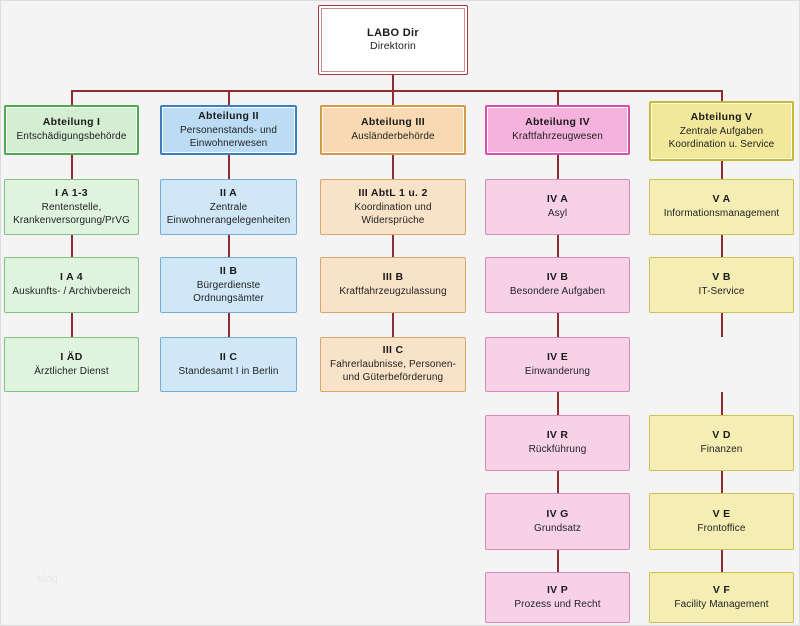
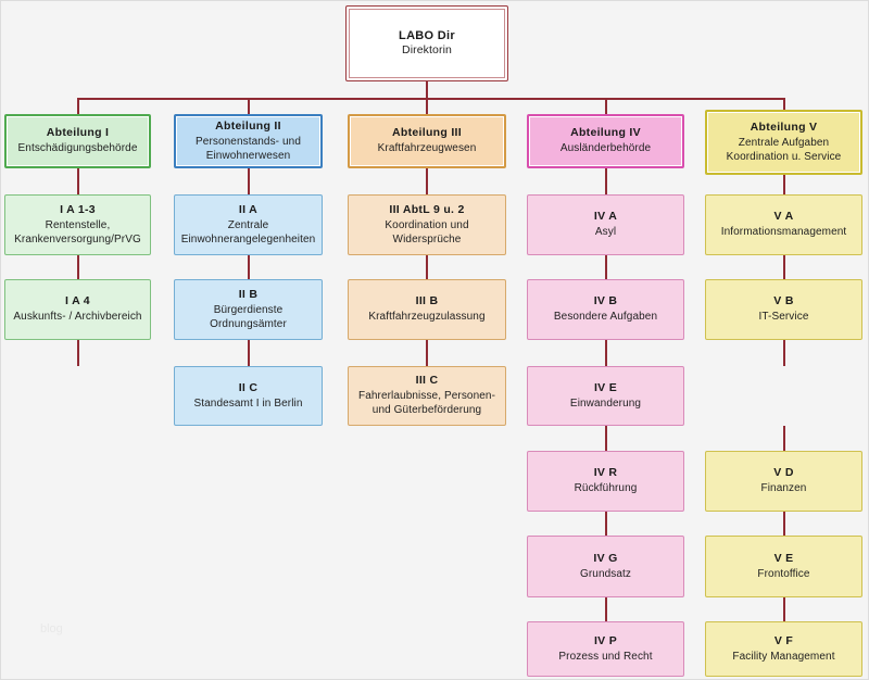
  LABO Dir
  Direktorin
  Abteilung I
  Entschädigungsbehörde
  I A 1-3
  Rentenstelle,
  Krankenversorgung/PrVG
  I A 4
  Auskunfts- / Archivbereich
- I ÄD
- Ärztlicher Dienst
  Abteilung II
  Personenstands- und
  Einwohnerwesen
  II A
  Zentrale
  Einwohnerangelegenheiten
  II B
  Bürgerdienste
  Ordnungsämter
  II C
  Standesamt I in Berlin
  Abteilung III
- Ausländerbehörde
+ Kraftfahrzeugwesen
- III AbtL 1 u. 2
+ III AbtL 9 u. 2
  Koordination und
  Widersprüche
  III B
  Kraftfahrzeugzulassung
  III C
  Fahrerlaubnisse, Personen-
  und Güterbeförderung
  Abteilung IV
- Kraftfahrzeugwesen
+ Ausländerbehörde
  IV A
  Asyl
  IV B
  Besondere Aufgaben
  IV E
  Einwanderung
  IV R
  Rückführung
  IV G
  Grundsatz
  IV P
  Prozess und Recht
  Abteilung V
  Zentrale Aufgaben
  Koordination u. Service
  V A
  Informationsmanagement
  V B
  IT-Service
  V D
  Finanzen
  V E
  Frontoffice
  V F
  Facility Management
